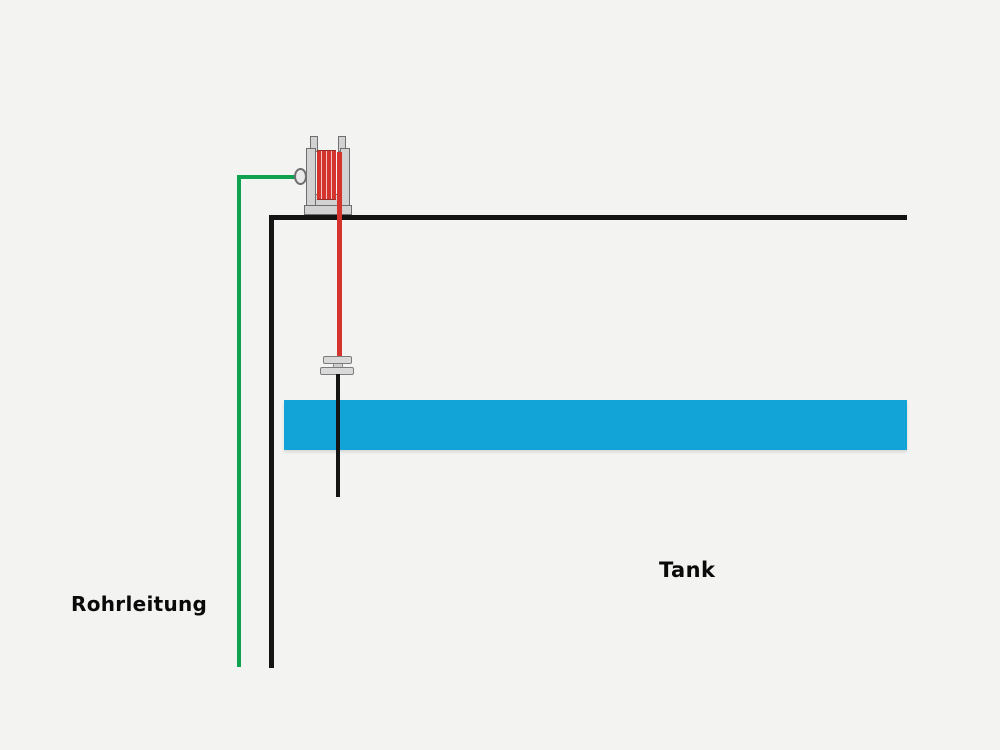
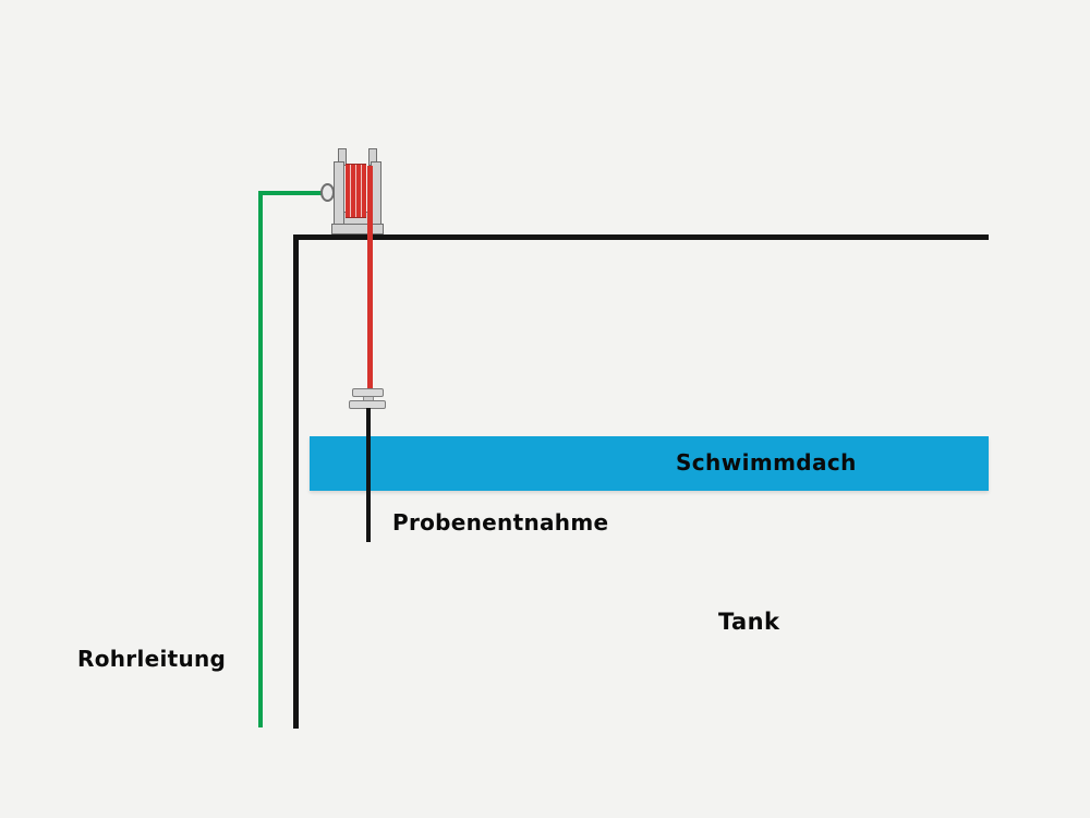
+ Schwimmdach
+ Probenentnahme
  Tank
  Rohrleitung
